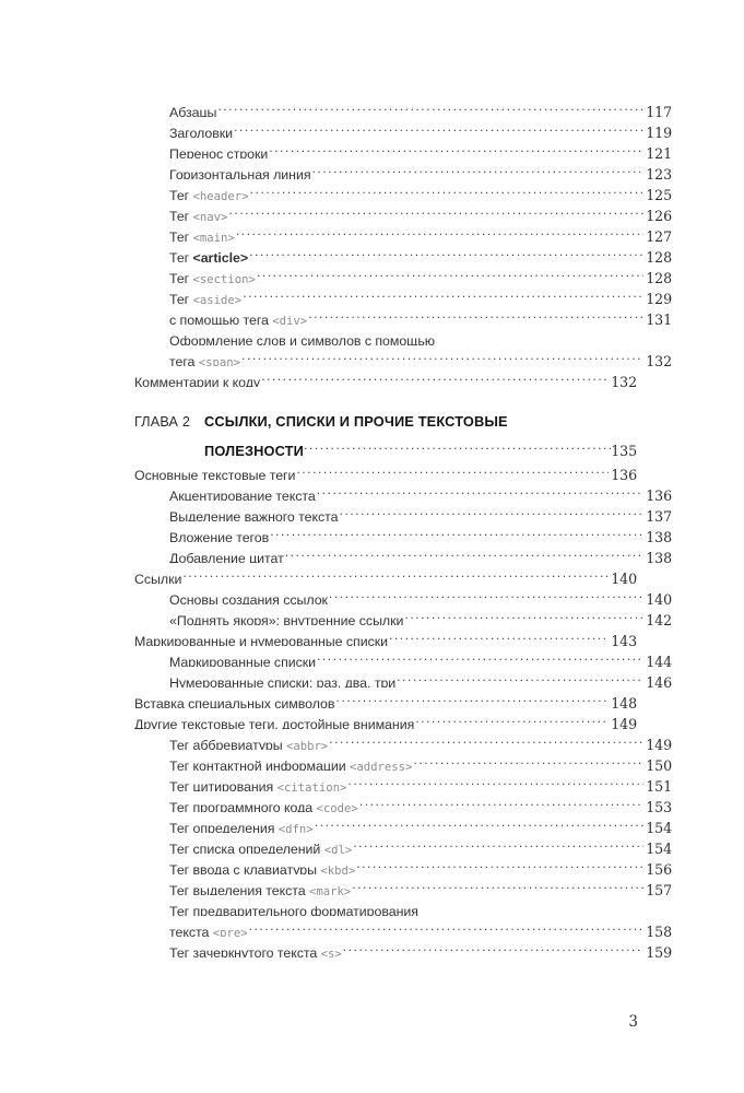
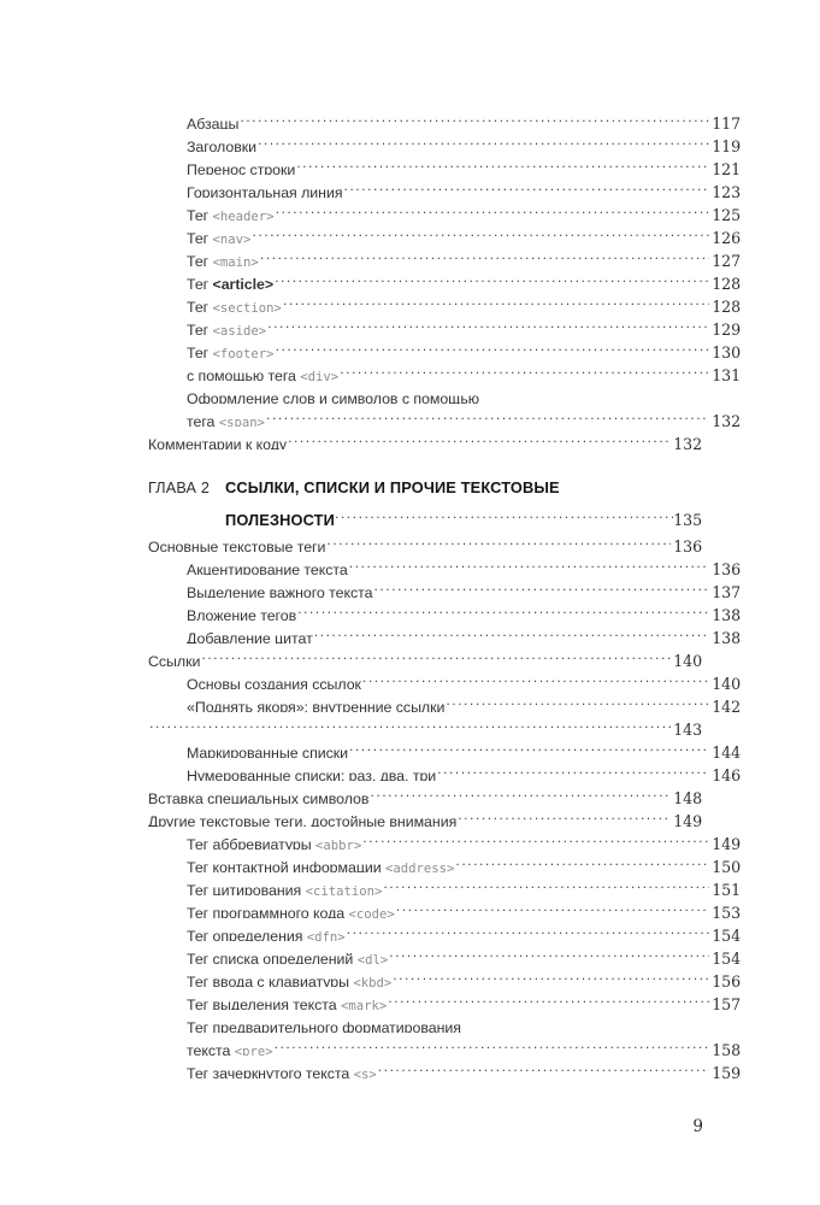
  Абзацы
  117
  Заголовки
  119
  Перенос строки
  121
  Горизонтальная линия
  123
  Тег <header>
  125
  Тег <nav>
  126
  Тег <main>
  127
  Тег <article>
  128
  Тег <section>
  128
  Тег <aside>
  129
+ Тег <footer>
+ 130
  с помощью тега <div>
  131
  Оформление слов и символов с помощью
  тега <span>
  132
  Комментарии к коду
  132
  ГЛАВА 2
  ССЫЛКИ, СПИСКИ И ПРОЧИЕ ТЕКСТОВЫЕ
  ПОЛЕЗНОСТИ
  135
  Основные текстовые теги
  136
  Акцентирование текста
  136
  Выделение важного текста
  137
  Вложение тегов
  138
  Добавление цитат
  138
  Ссылки
  140
  Основы создания ссылок
  140
  «Поднять якоря»: внутренние ссылки
  142
- Маркированные и нумерованные списки
  143
  Маркированные списки
  144
  Нумерованные списки: раз, два, три
  146
  Вставка специальных символов
  148
  Другие текстовые теги, достойные внимания
  149
  Тег аббревиатуры <abbr>
  149
  Тег контактной информации <address>
  150
  Тег цитирования <citation>
  151
  Тег программного кода <code>
  153
  Тег определения <dfn>
  154
  Тег списка определений <dl>
  154
  Тег ввода с клавиатуры <kbd>
  156
  Тег выделения текста <mark>
  157
  Тег предварительного форматирования
  текста <pre>
  158
  Тег зачеркнутого текста <s>
  159
- 3
+ 9
